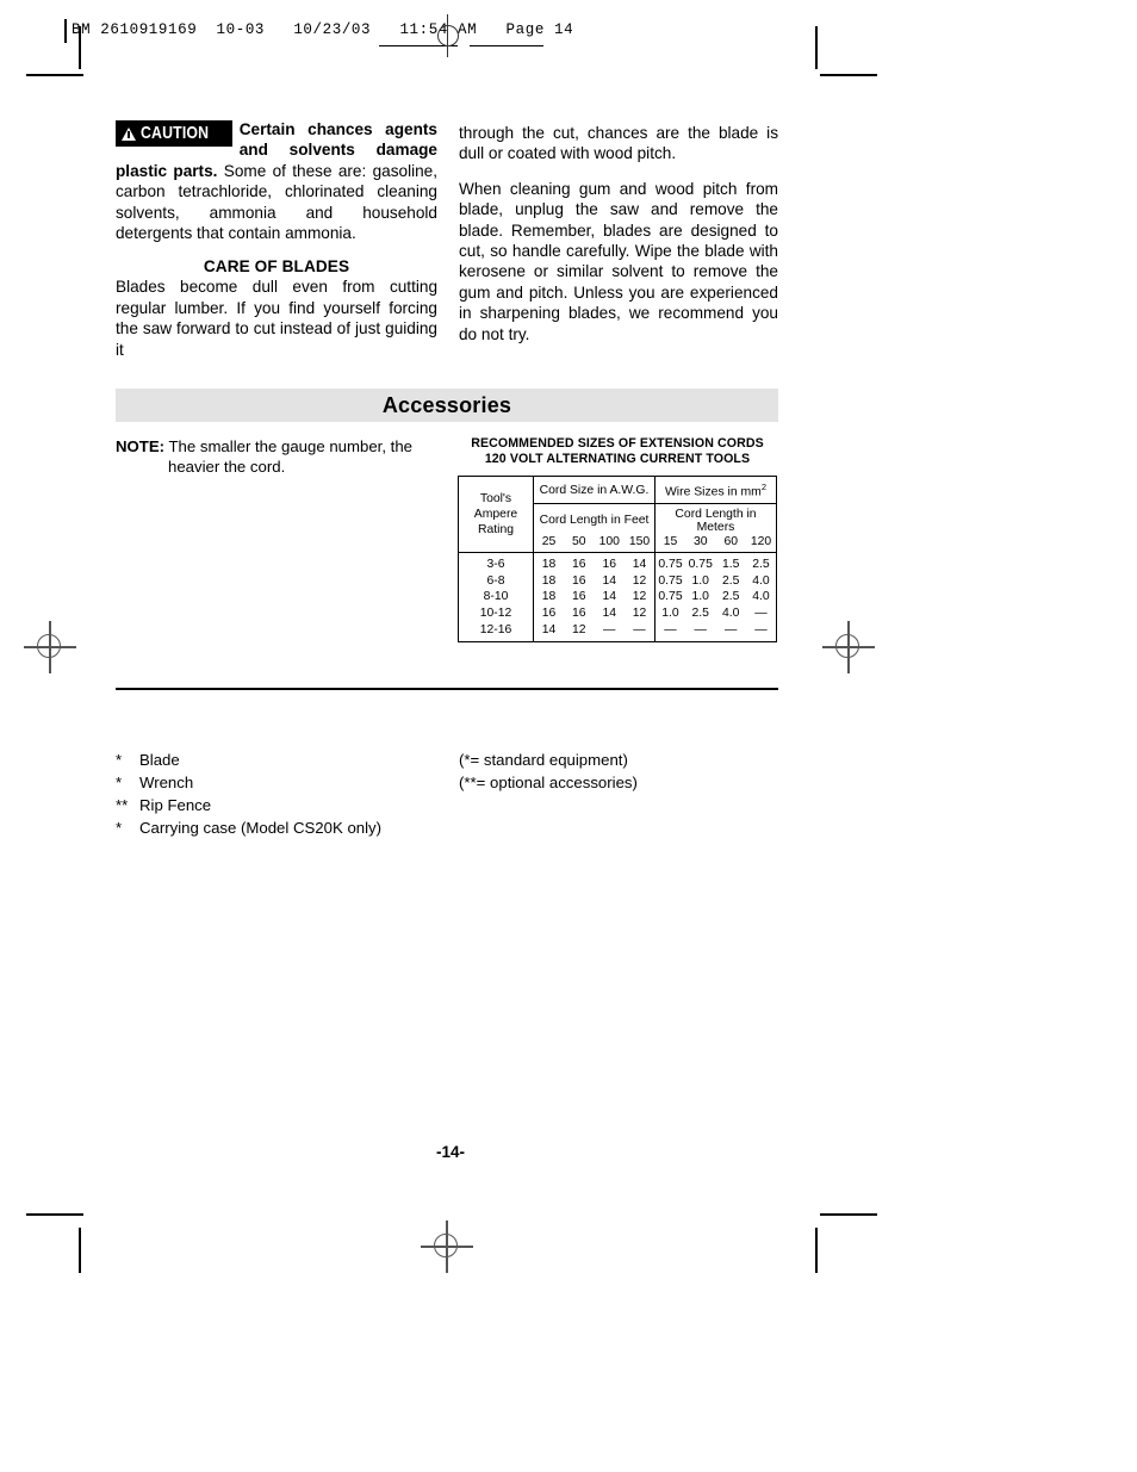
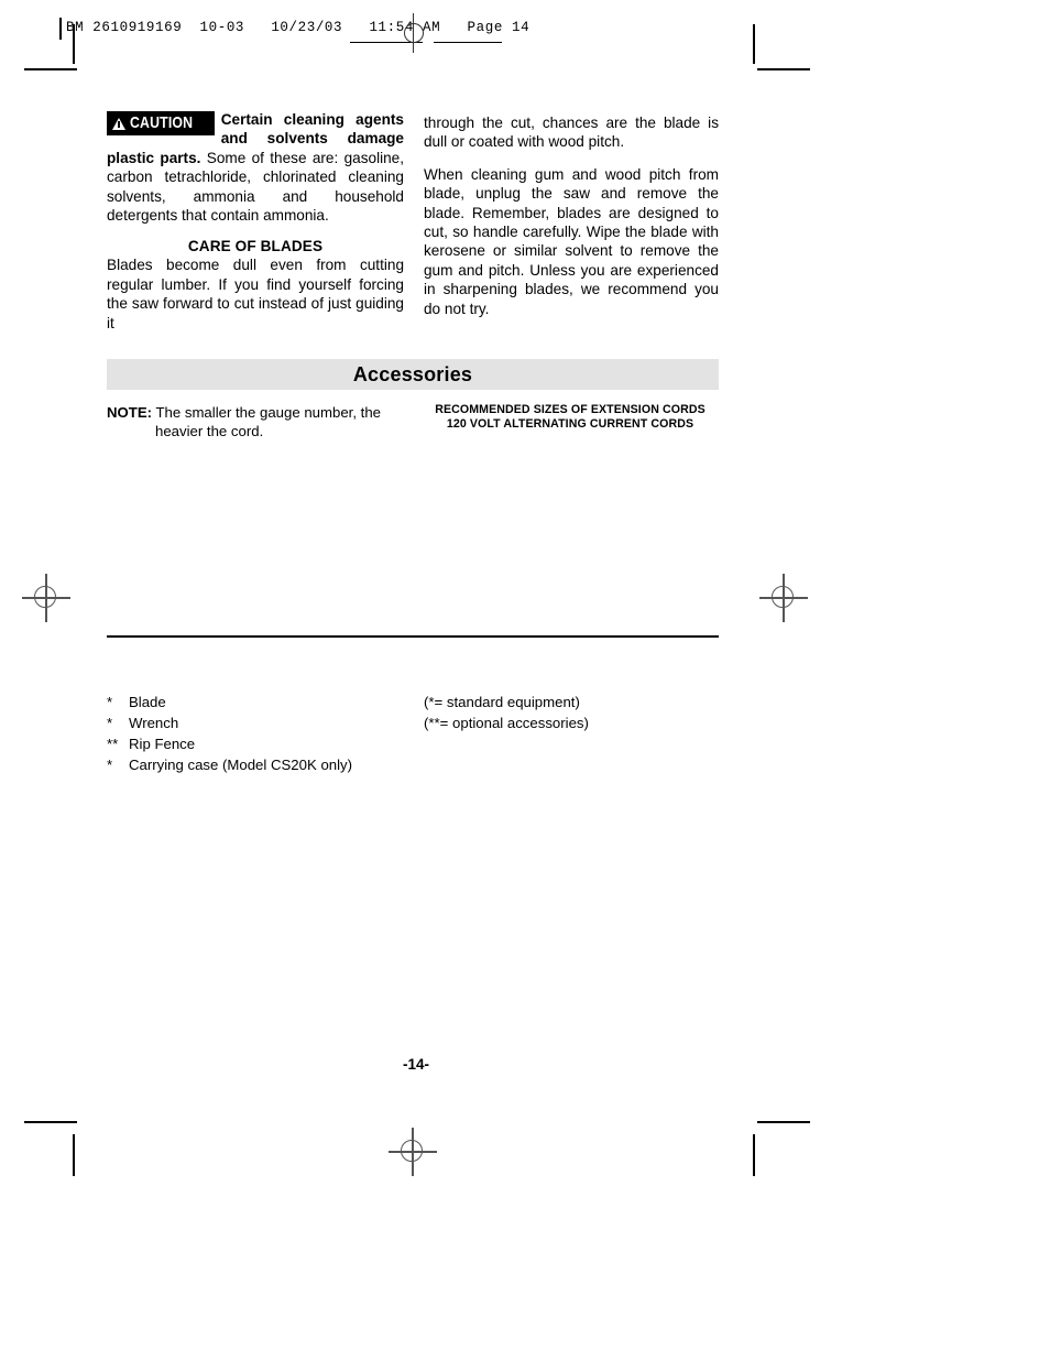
  BM 2610919169 10-03 10/23/03 11:54 AM Page 14
  CAUTION
- Certain chances agents and solvents damage plastic parts. Some of these are: gasoline, carbon tetrachloride, chlorinated cleaning solvents, ammonia and household detergents that contain ammonia.
+ Certain cleaning agents and solvents damage plastic parts. Some of these are: gasoline, carbon tetrachloride, chlorinated cleaning solvents, ammonia and household detergents that contain ammonia.
  CARE OF BLADES
  Blades become dull even from cutting regular lumber. If you find yourself forcing the saw forward to cut instead of just guiding it
  through the cut, chances are the blade is dull or coated with wood pitch.
  When cleaning gum and wood pitch from blade, unplug the saw and remove the blade. Remember, blades are designed to cut, so handle carefully. Wipe the blade with kerosene or similar solvent to remove the gum and pitch. Unless you are experienced in sharpening blades, we recommend you do not try.
  Accessories
  NOTE: The smaller the gauge number, the heavier the cord.
  RECOMMENDED SIZES OF EXTENSION CORDS
- 120 VOLT ALTERNATING CURRENT TOOLS
+ 120 VOLT ALTERNATING CURRENT CORDS
- Tool's Ampere Rating	Cord Size in A.W.G.	Wire Sizes in mm2
- Cord Length in Feet	Cord Length in Meters
- 25	50	100	150	15	30	60	120
- 3-6	18	16	16	14	0.75	0.75	1.5	2.5
- 6-8	18	16	14	12	0.75	1.0	2.5	4.0
- 8-10	18	16	14	12	0.75	1.0	2.5	4.0
- 10-12	16	16	14	12	1.0	2.5	4.0	—
- 12-16	14	12	—	—	—	—	—	—
  * Blade
  * Wrench
  ** Rip Fence
  * Carrying case (Model CS20K only)
  (*= standard equipment)
  (**= optional accessories)
  -14-
